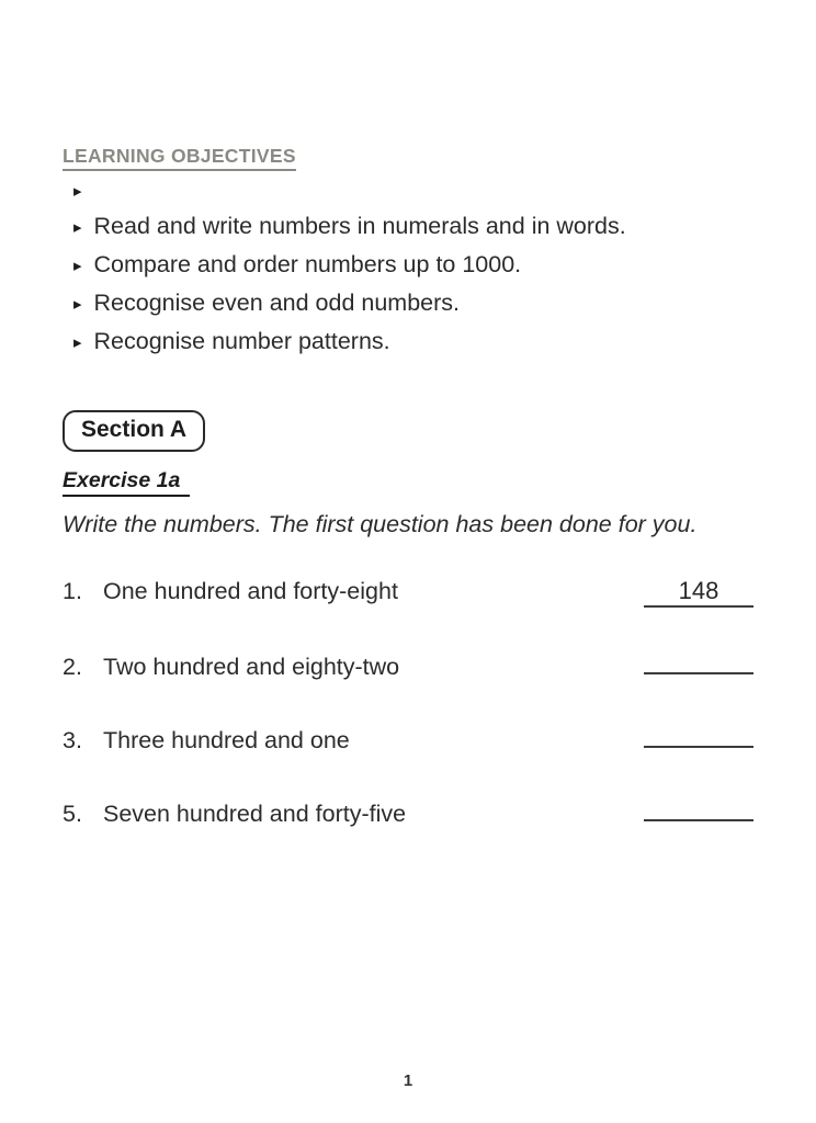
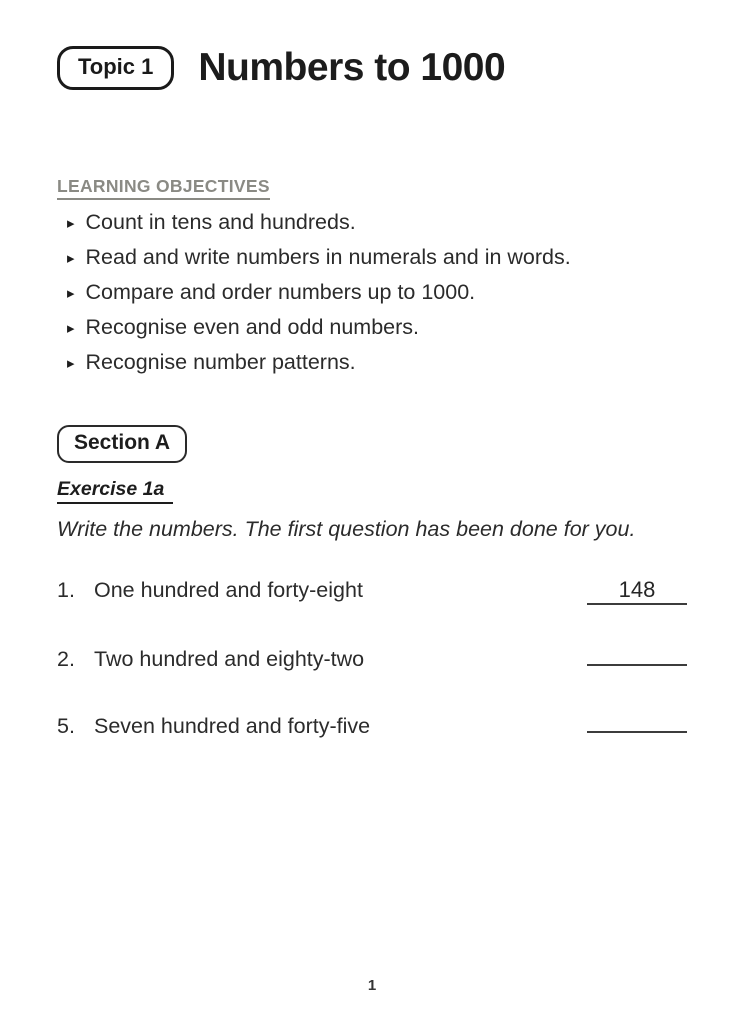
+ Topic 1
+ Numbers to 1000
  LEARNING OBJECTIVES
  ▸
+ Count in tens and hundreds.
  ▸
  Read and write numbers in numerals and in words.
  ▸
  Compare and order numbers up to 1000.
  ▸
  Recognise even and odd numbers.
  ▸
  Recognise number patterns.
  Section A
  Exercise 1a
  Write the numbers. The first question has been done for you.
  1.
  One hundred and forty-eight
  148
  2.
  Two hundred and eighty-two
- 3.
- Three hundred and one
  5.
  Seven hundred and forty-five
  1
